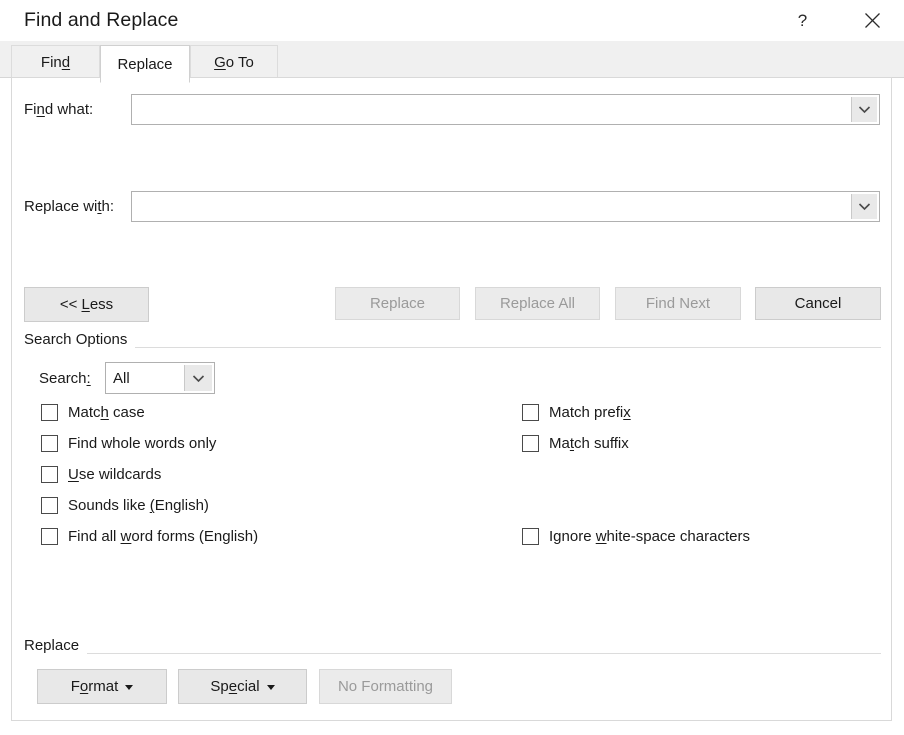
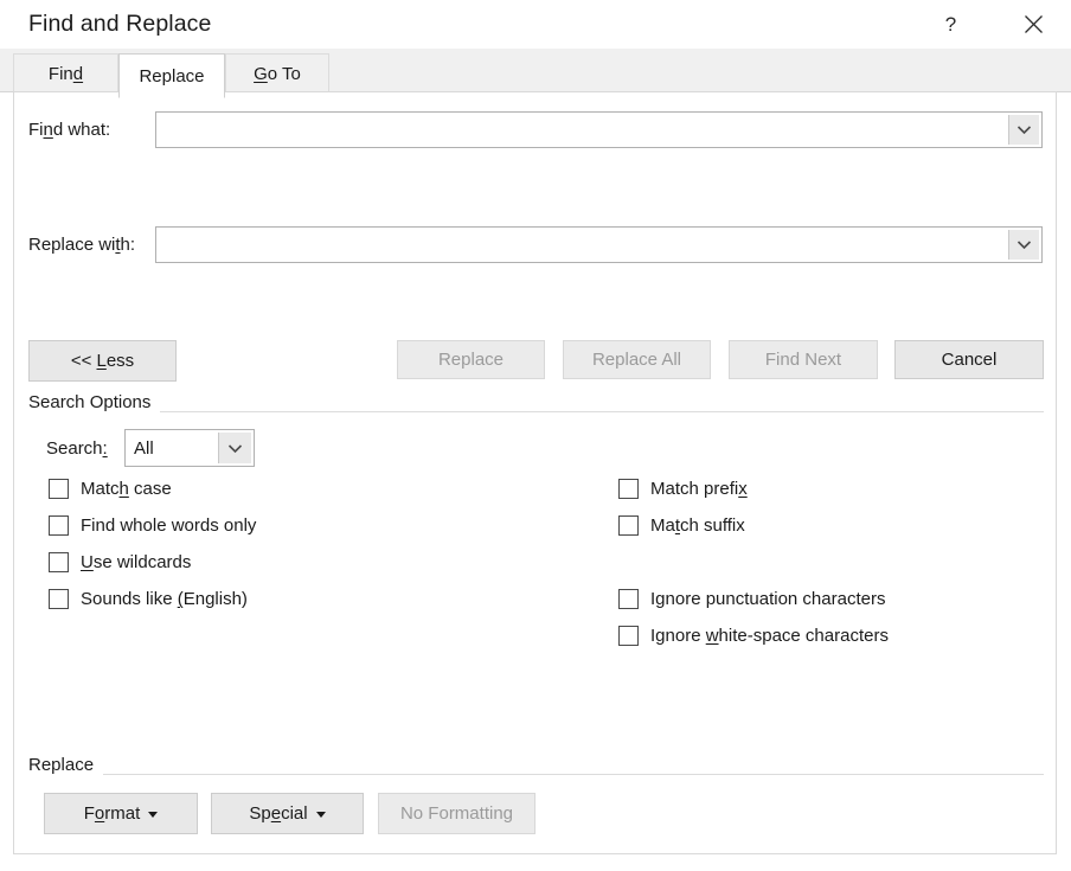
  Find and Replace
  ?
  Find
  Replace
  Go To
  Find what:
  Replace with:
  << Less
  Replace
  Replace All
  Find Next
  Cancel
  Search Options
  Search:
  All
  Match case
  Find whole words only
  Use wildcards
  Sounds like (English)
- Find all word forms (English)
  Match prefix
  Match suffix
+ Ignore punctuation characters
  Ignore white-space characters
  Replace
  Format
  Special
  No Formatting
